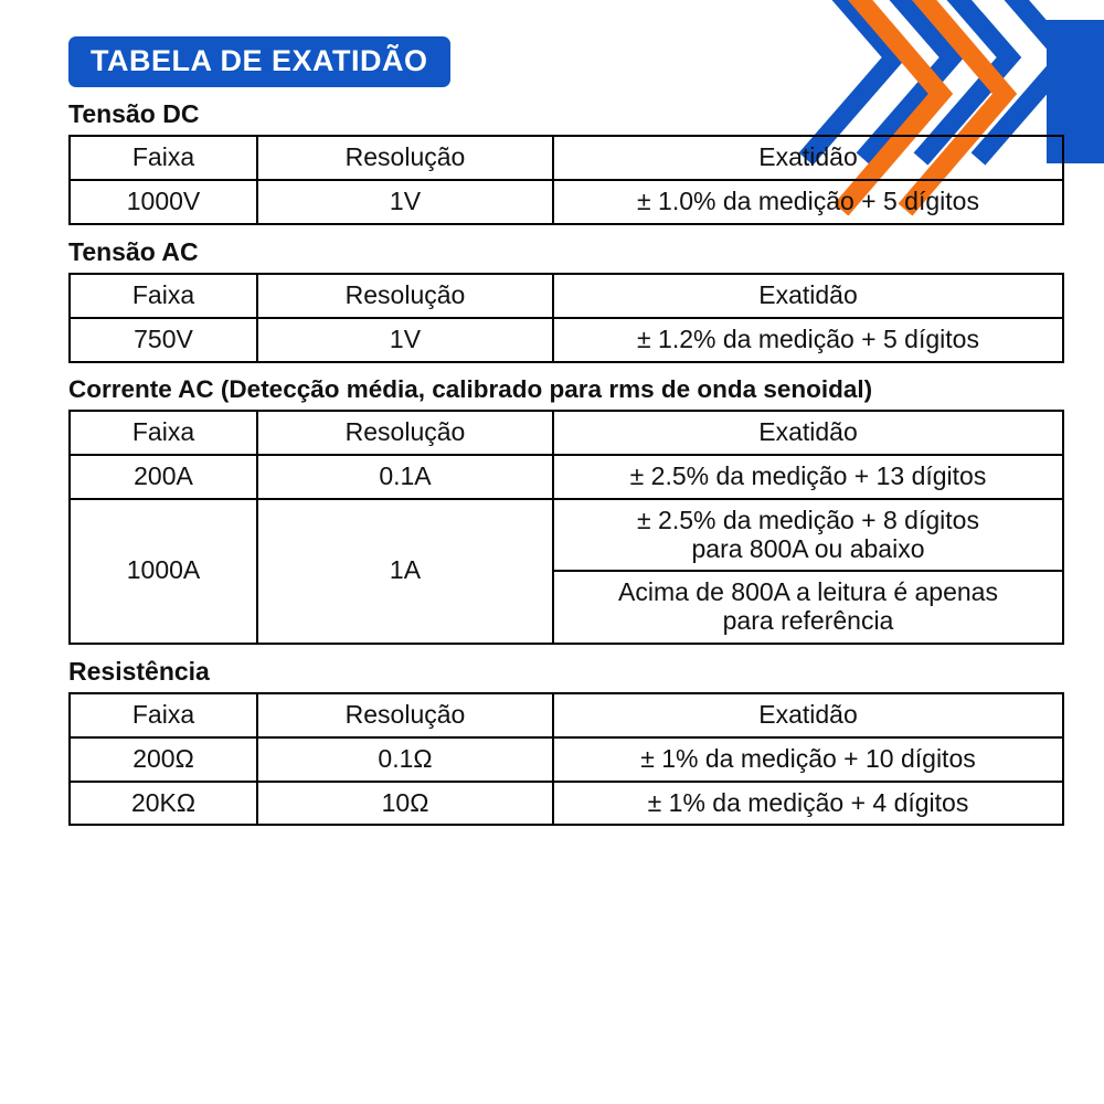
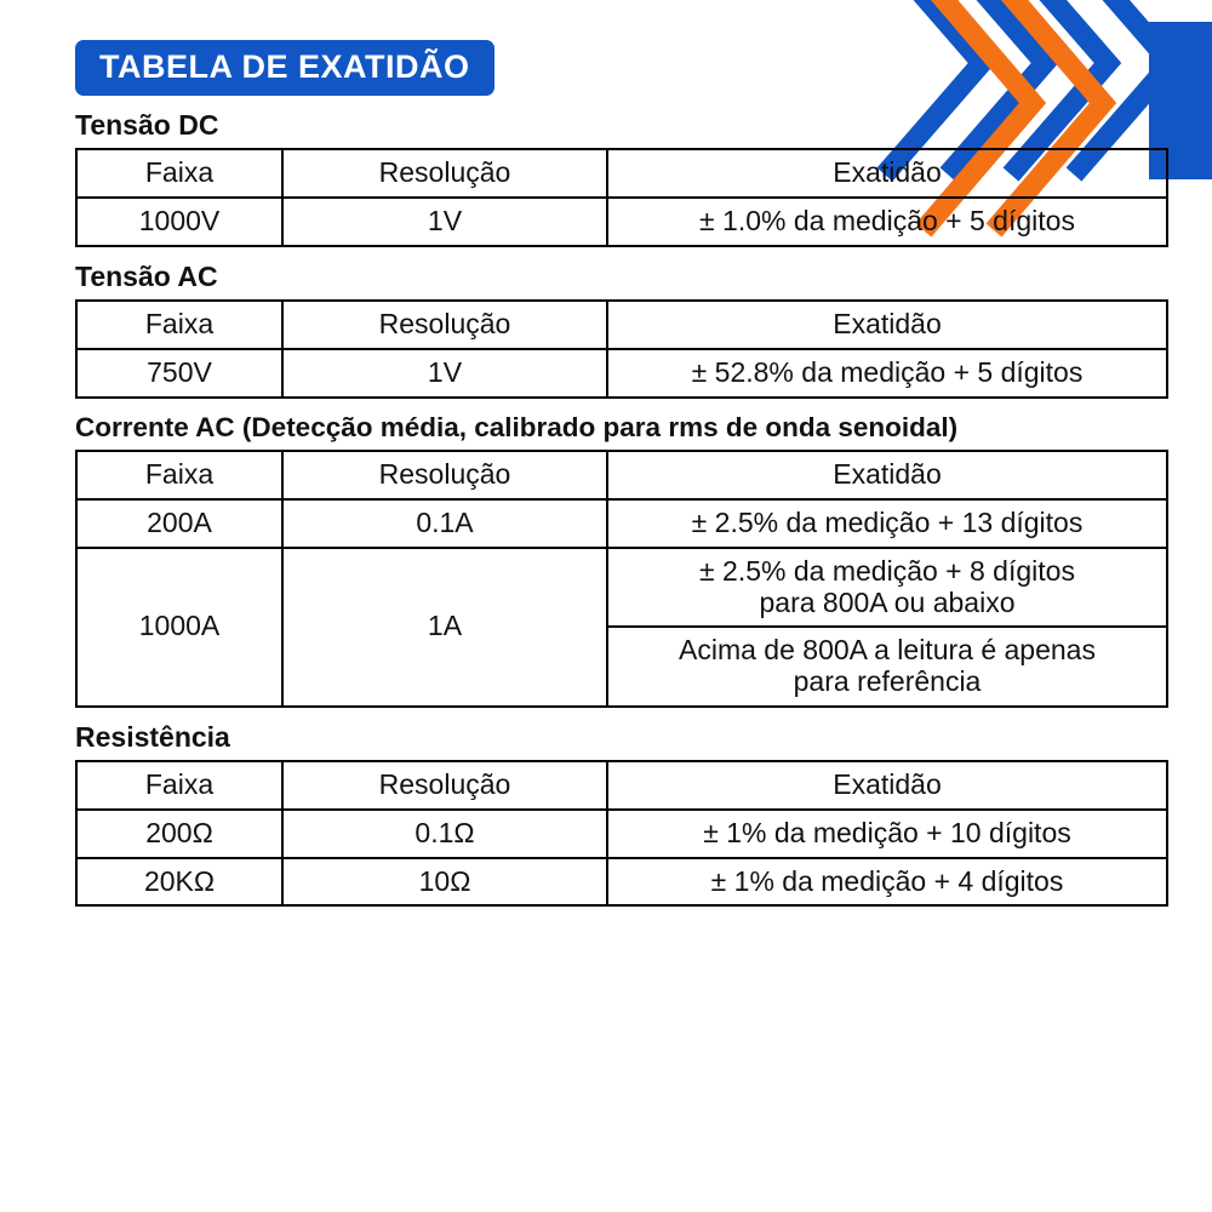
  TABELA DE EXATIDÃO
  Tensão DC
  Faixa	Resolução	Exatidão
  1000V	1V	± 1.0% da medição + 5 dígitos
  Tensão AC
  Faixa	Resolução	Exatidão
- 750V	1V	± 1.2% da medição + 5 dígitos
+ 750V	1V	± 52.8% da medição + 5 dígitos
  Corrente AC (Detecção média, calibrado para rms de onda senoidal)
  Faixa	Resolução	Exatidão
  200A	0.1A	± 2.5% da medição + 13 dígitos
  1000A	1A	± 2.5% da medição + 8 dígitos para 800A ou abaixo
  Acima de 800A a leitura é apenas para referência
  Resistência
  Faixa	Resolução	Exatidão
  200Ω	0.1Ω	± 1% da medição + 10 dígitos
  20KΩ	10Ω	± 1% da medição + 4 dígitos
